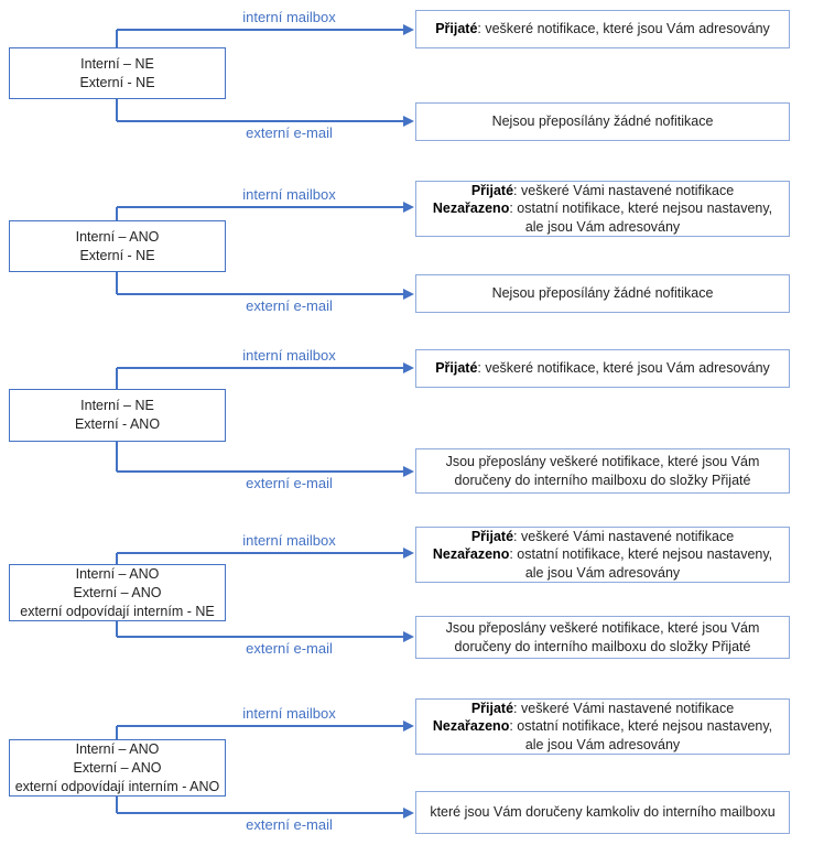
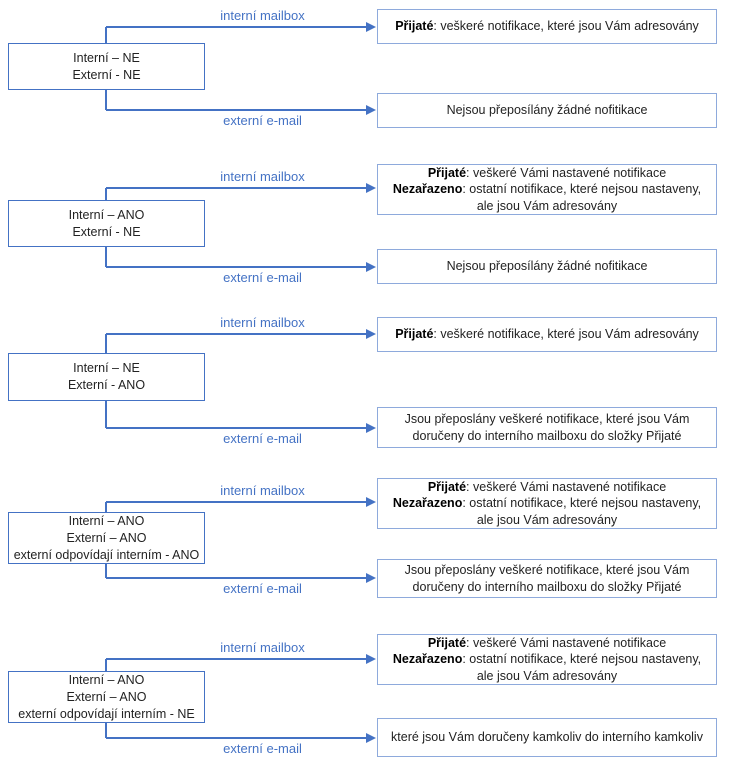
  interní mailbox
  externí e-mail
  Interní – NE
  Externí - NE
  Přijaté: veškeré notifikace, které jsou Vám adresovány
  Nejsou přeposílány žádné nofitikace
  interní mailbox
  externí e-mail
  Interní – ANO
  Externí - NE
  Přijaté: veškeré Vámi nastavené notifikace
  Nezařazeno: ostatní notifikace, které nejsou nastaveny,
  ale jsou Vám adresovány
  Nejsou přeposílány žádné nofitikace
  interní mailbox
  externí e-mail
  Interní – NE
  Externí - ANO
  Přijaté: veškeré notifikace, které jsou Vám adresovány
  Jsou přeposlány veškeré notifikace, které jsou Vám
  doručeny do interního mailboxu do složky Přijaté
  interní mailbox
  externí e-mail
  Interní – ANO
  Externí – ANO
- externí odpovídají interním - NE
+ externí odpovídají interním - ANO
  Přijaté: veškeré Vámi nastavené notifikace
  Nezařazeno: ostatní notifikace, které nejsou nastaveny,
  ale jsou Vám adresovány
  Jsou přeposlány veškeré notifikace, které jsou Vám
  doručeny do interního mailboxu do složky Přijaté
  interní mailbox
  externí e-mail
  Interní – ANO
  Externí – ANO
- externí odpovídají interním - ANO
+ externí odpovídají interním - NE
  Přijaté: veškeré Vámi nastavené notifikace
  Nezařazeno: ostatní notifikace, které nejsou nastaveny,
  ale jsou Vám adresovány
- které jsou Vám doručeny kamkoliv do interního mailboxu
+ které jsou Vám doručeny kamkoliv do interního kamkoliv
